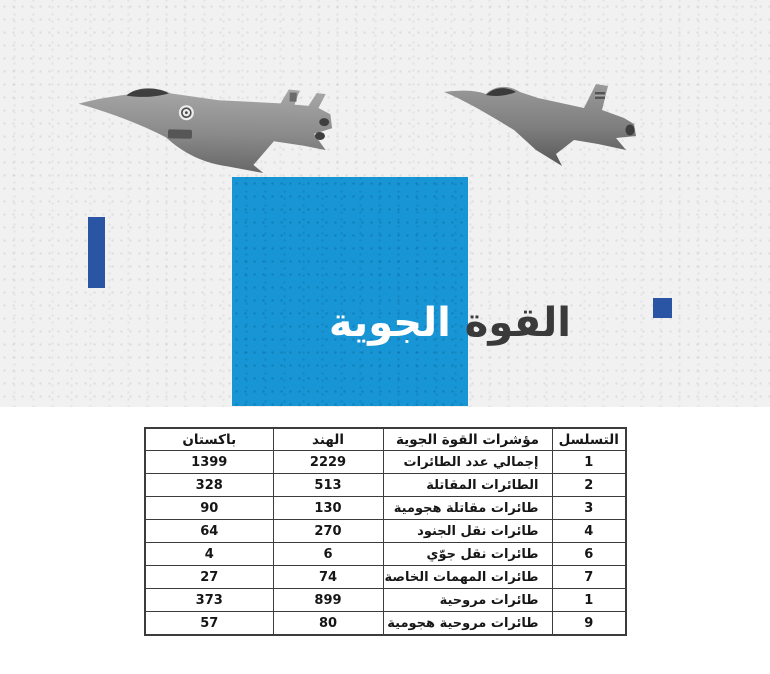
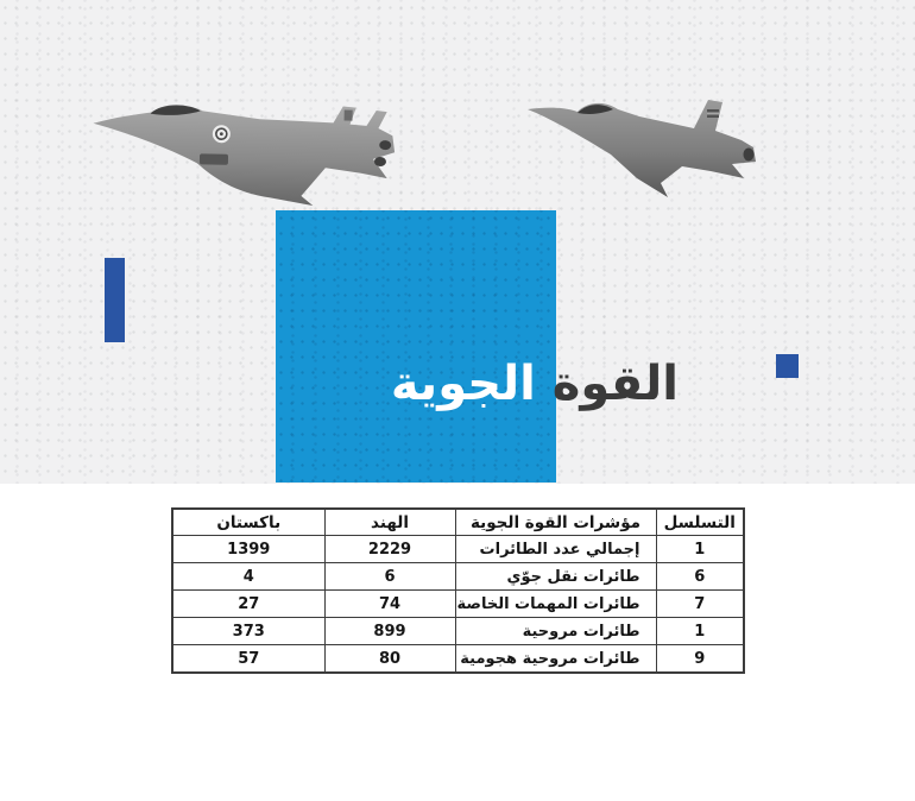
  القوة الجوية
  التسلسل	مؤشرات القوة الجوية	الهند	باكستان
  1	إجمالي عدد الطائرات	2229	1399
- 2	الطائرات المقاتلة	513	328
- 3	طائرات مقاتلة هجومية	130	90
- 4	طائرات نقل الجنود	270	64
  6	طائرات نقل جوّي	6	4
  7	طائرات المهمات الخاصة	74	27
  1	طائرات مروحية	899	373
  9	طائرات مروحية هجومية	80	57
